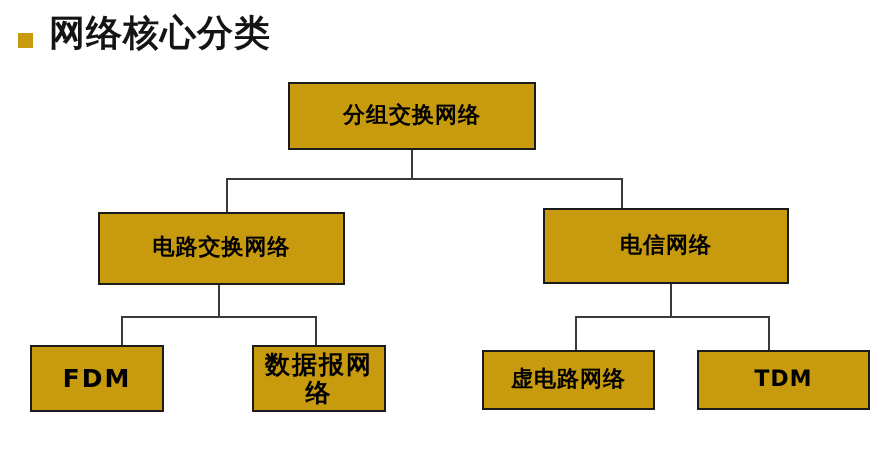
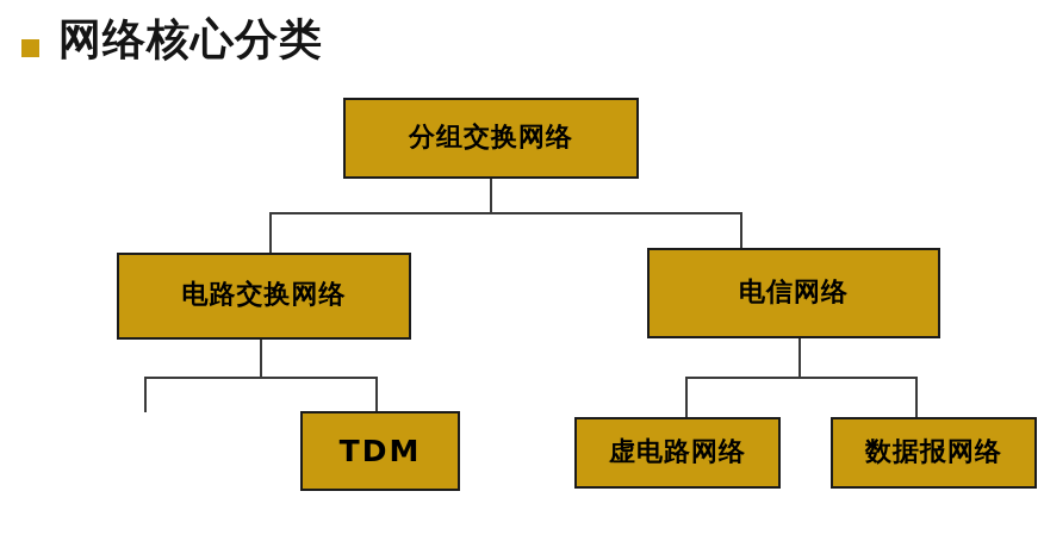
  网络核心分类
  分组交换网络
  电路交换网络
  电信网络
- FDM
- 数据报网络
+ TDM
  虚电路网络
- TDM
+ 数据报网络
